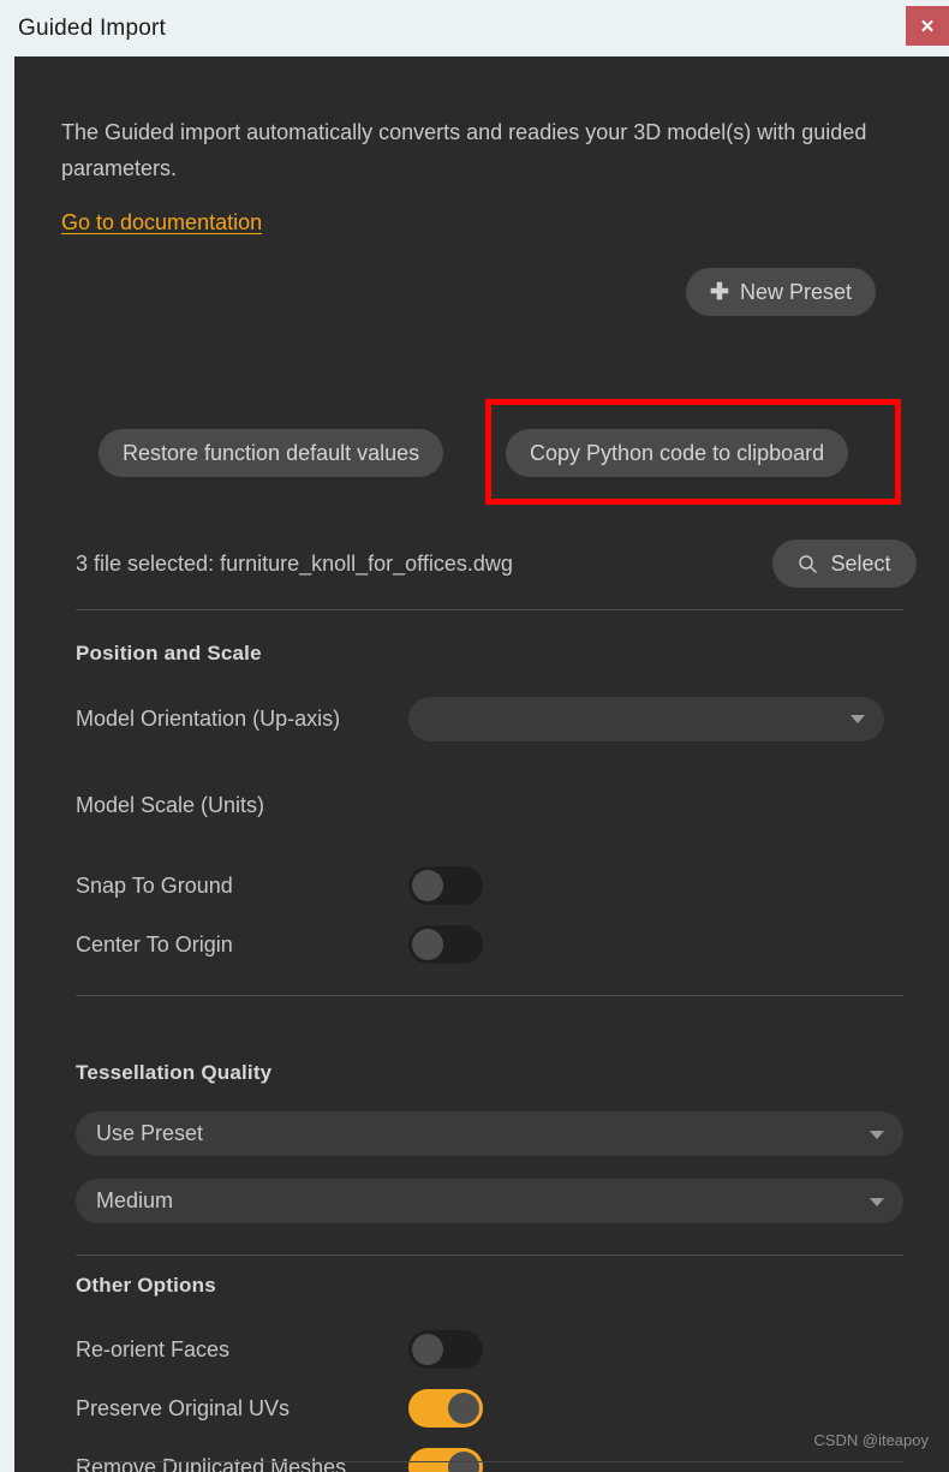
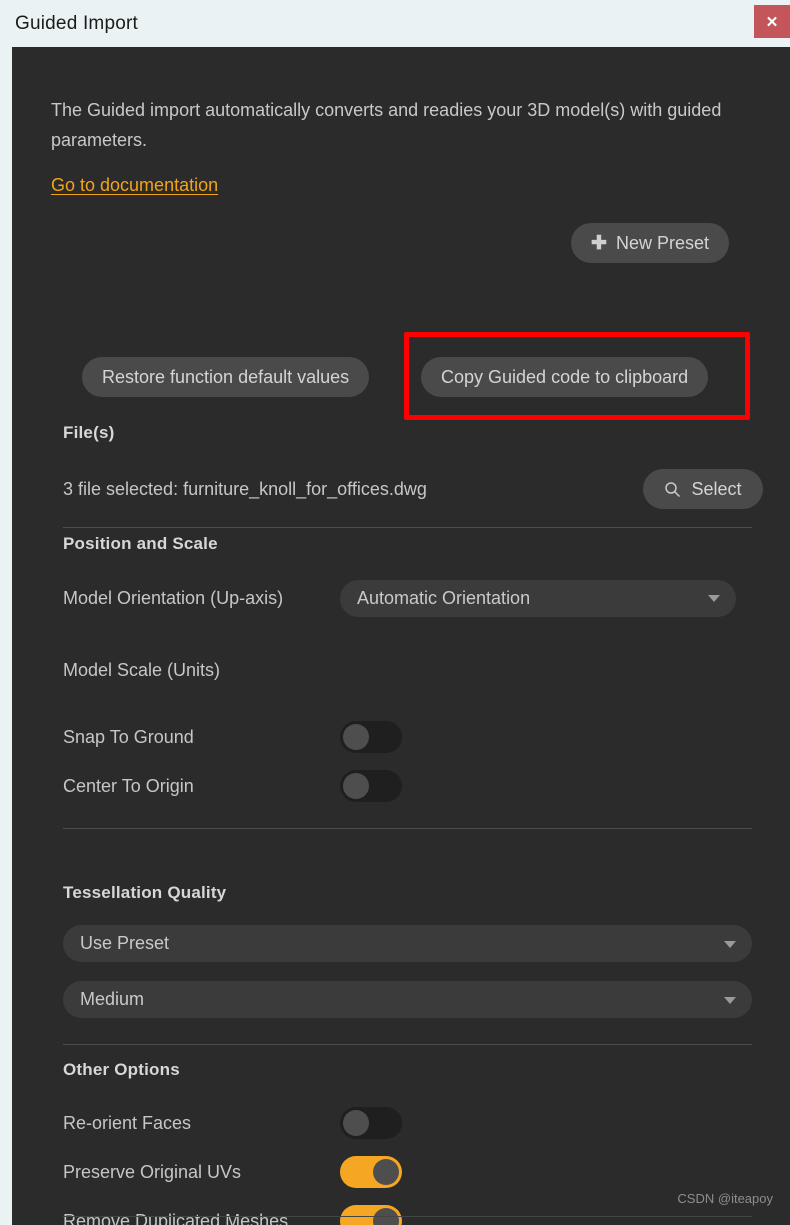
  Guided Import
  ✕
  The Guided import automatically converts and readies your 3D model(s) with guided parameters.
  Go to documentation
  ✚
  New Preset
  Restore function default values
- Copy Python code to clipboard
+ Copy Guided code to clipboard
+ File(s)
  3 file selected: furniture_knoll_for_offices.dwg
  Select
  Position and Scale
  Model Orientation (Up-axis)
+ Automatic Orientation
  Model Scale (Units)
  Snap To Ground
  Center To Origin
  Tessellation Quality
  Use Preset
  Medium
  Other Options
  Re-orient Faces
  Preserve Original UVs
  Remove Duplicated Meshes
  CSDN @iteapoy
